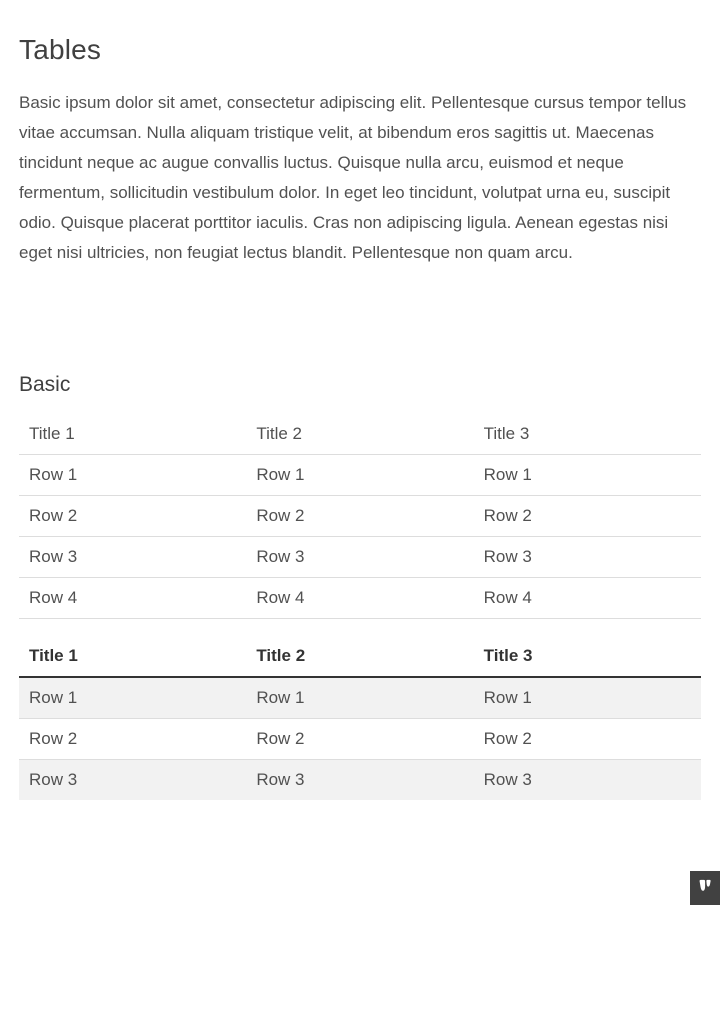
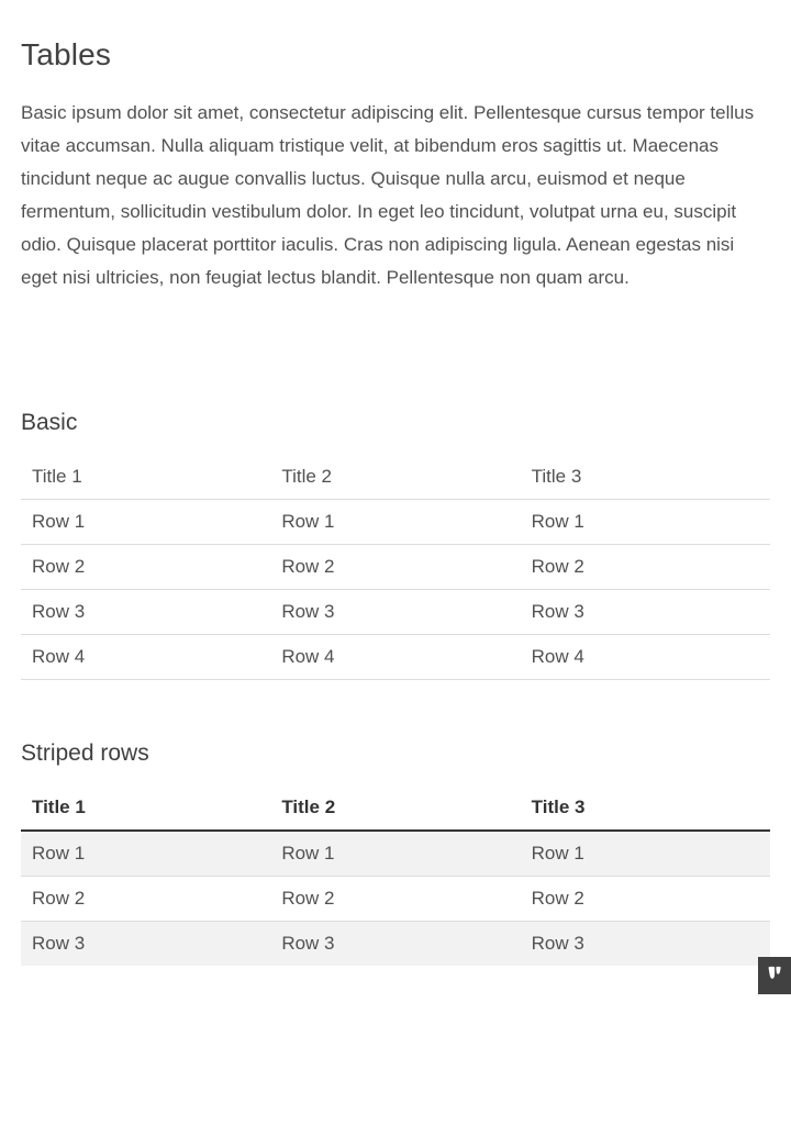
  Tables
  Basic ipsum dolor sit amet, consectetur adipiscing elit. Pellentesque cursus tempor tellus vitae accumsan. Nulla aliquam tristique velit, at bibendum eros sagittis ut. Maecenas tincidunt neque ac augue convallis luctus. Quisque nulla arcu, euismod et neque fermentum, sollicitudin vestibulum dolor. In eget leo tincidunt, volutpat urna eu, suscipit odio. Quisque placerat porttitor iaculis. Cras non adipiscing ligula. Aenean egestas nisi eget nisi ultricies, non feugiat lectus blandit. Pellentesque non quam arcu.
  Basic
  Title 1	Title 2	Title 3
  Row 1	Row 1	Row 1
  Row 2	Row 2	Row 2
  Row 3	Row 3	Row 3
  Row 4	Row 4	Row 4
+ Striped rows
  Title 1	Title 2	Title 3
  Row 1	Row 1	Row 1
  Row 2	Row 2	Row 2
  Row 3	Row 3	Row 3
